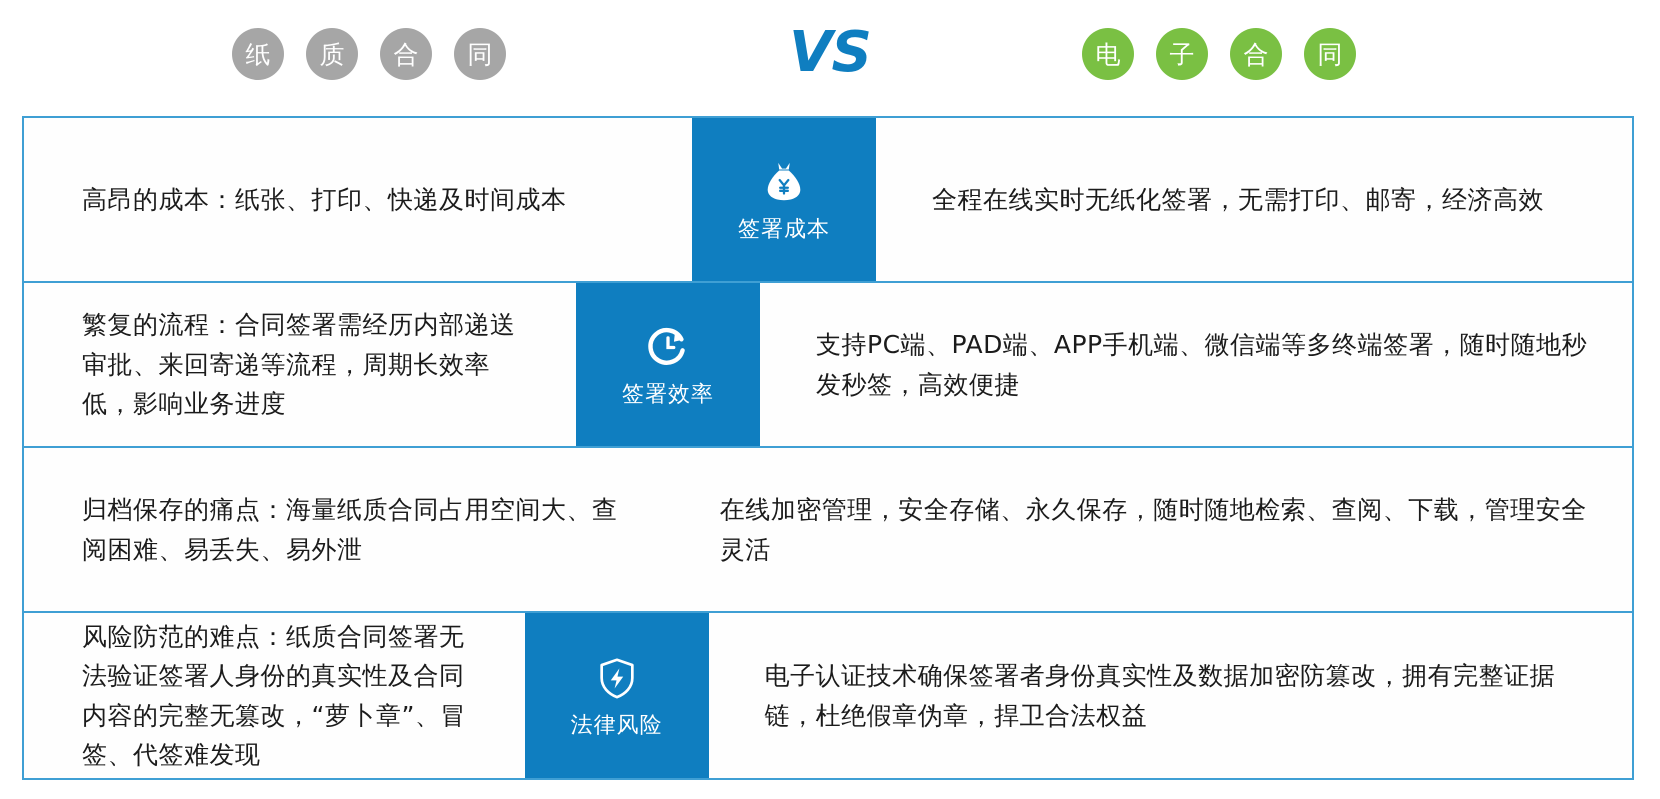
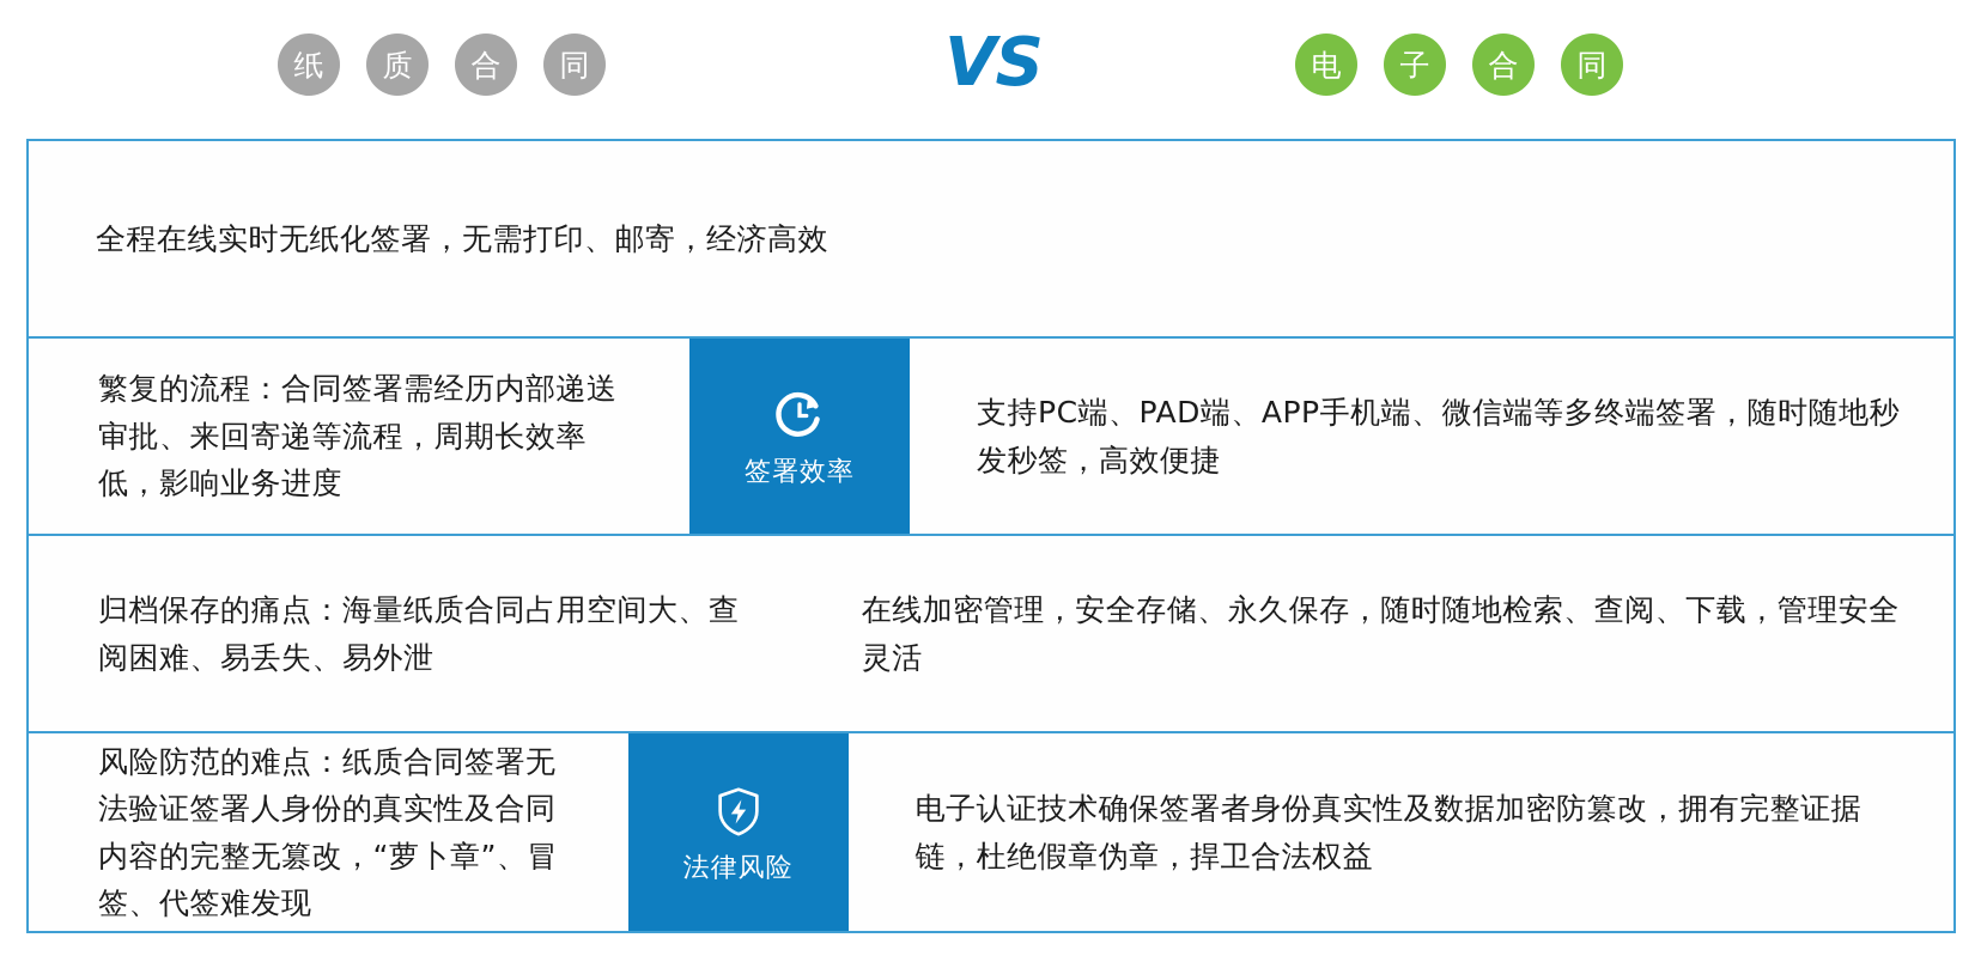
  纸
  质
  合
  同
  VS
  电
  子
  合
  同
- 高昂的成本：纸张、打印、快递及时间成本
- 签署成本
  全程在线实时无纸化签署，无需打印、邮寄，经济高效
  繁复的流程：合同签署需经历内部递送审批、来回寄递等流程，周期长效率低，影响业务进度
  签署效率
  支持PC端、PAD端、APP手机端、微信端等多终端签署，随时随地秒发秒签，高效便捷
  归档保存的痛点：海量纸质合同占用空间大、查阅困难、易丢失、易外泄
  在线加密管理，安全存储、永久保存，随时随地检索、查阅、下载，管理安全灵活
  风险防范的难点：纸质合同签署无法验证签署人身份的真实性及合同内容的完整无篡改，“萝卜章”、冒签、代签难发现
  法律风险
  电子认证技术确保签署者身份真实性及数据加密防篡改，拥有完整证据链，杜绝假章伪章，捍卫合法权益
